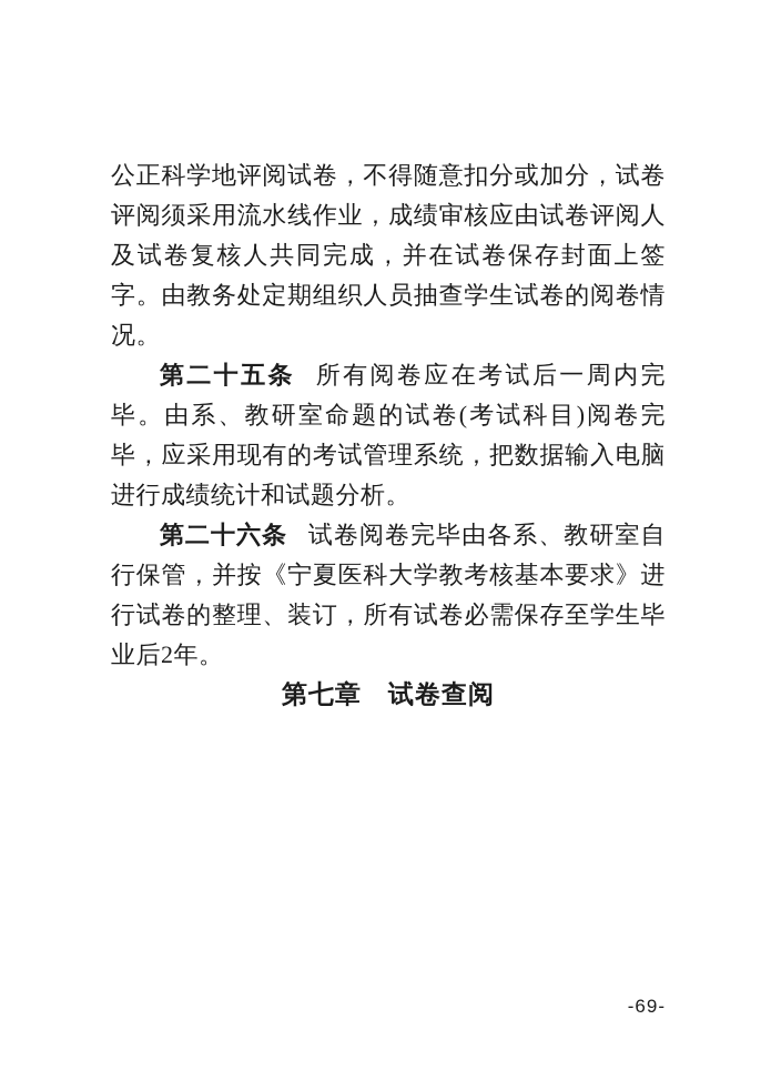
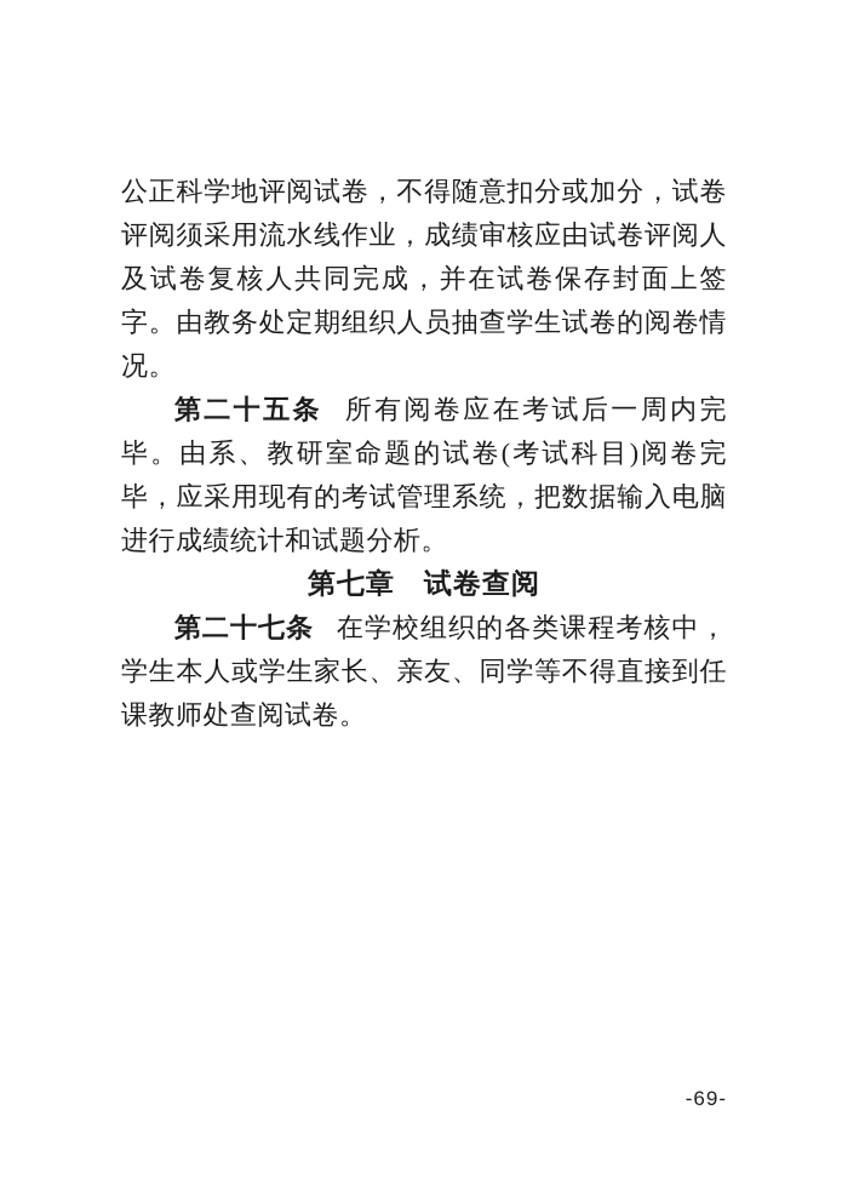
  公正科学地评阅试卷，不得随意扣分或加分，试卷评阅须采用流水线作业，成绩审核应由试卷评阅人及试卷复核人共同完成，并在试卷保存封面上签字。由教务处定期组织人员抽查学生试卷的阅卷情况。
  第二十五条 所有阅卷应在考试后一周内完毕。由系、教研室命题的试卷(考试科目)阅卷完毕，应采用现有的考试管理系统，把数据输入电脑进行成绩统计和试题分析。
- 第二十六条 试卷阅卷完毕由各系、教研室自行保管，并按《宁夏医科大学教考核基本要求》进行试卷的整理、装订，所有试卷必需保存至学生毕业后2年。
  第七章 试卷查阅
+ 第二十七条 在学校组织的各类课程考核中，学生本人或学生家长、亲友、同学等不得直接到任课教师处查阅试卷。
  -69-
